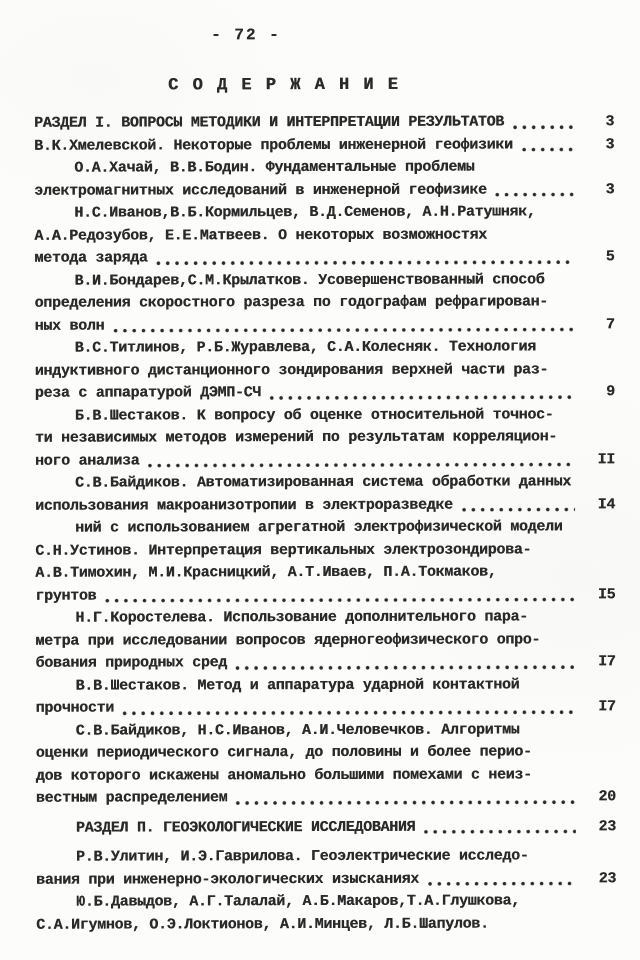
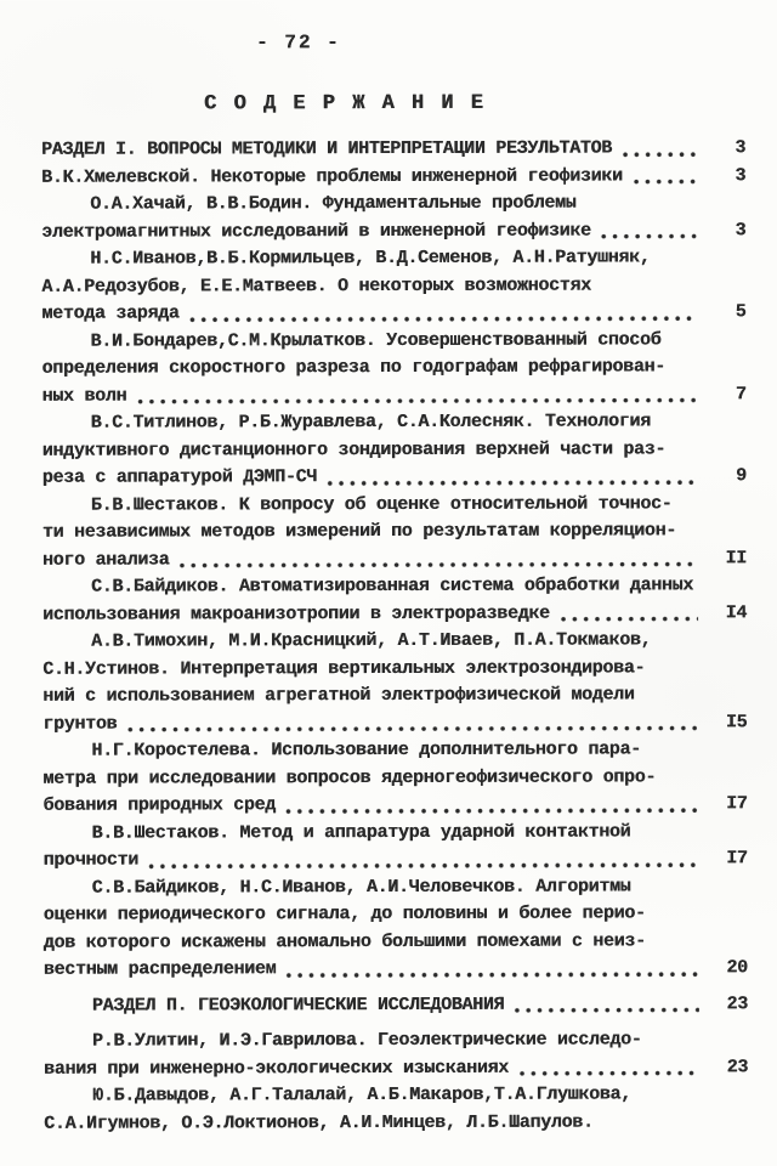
  - 72 -
  С О Д Е Р Ж А Н И Е
  РАЗДЕЛ I. ВОПРОСЫ МЕТОДИКИ И ИНТЕРПРЕТАЦИИ РЕЗУЛЬТАТОВ
  3
  В.К.Хмелевской. Некоторые проблемы инженерной геофизики
  3
  О.А.Хачай, В.В.Бодин. Фундаментальные проблемы
  электромагнитных исследований в инженерной геофизике
  3
  Н.С.Иванов,В.Б.Кормильцев, В.Д.Семенов, А.Н.Ратушняк,
  А.А.Редозубов, Е.Е.Матвеев. О некоторых возможностях
  метода заряда
  5
  В.И.Бондарев,С.М.Крылатков. Усовершенствованный способ
  определения скоростного разреза по годографам рефрагирован-
  ных волн
  7
  В.С.Титлинов, Р.Б.Журавлева, С.А.Колесняк. Технология
  индуктивного дистанционного зондирования верхней части раз-
  реза с аппаратурой ДЭМП-СЧ
  9
  Б.В.Шестаков. К вопросу об оценке относительной точнос-
  ти независимых методов измерений по результатам корреляцион-
  ного анализа
  II
  С.В.Байдиков. Автоматизированная система обработки данных
  использования макроанизотропии в электроразведке
  I4
- ний с использованием агрегатной электрофизической модели
+ А.В.Тимохин, М.И.Красницкий, А.Т.Иваев, П.А.Токмаков,
  С.Н.Устинов. Интерпретация вертикальных электрозондирова-
- А.В.Тимохин, М.И.Красницкий, А.Т.Иваев, П.А.Токмаков,
+ ний с использованием агрегатной электрофизической модели
  грунтов
  I5
  Н.Г.Коростелева. Использование дополнительного пара-
  метра при исследовании вопросов ядерногеофизического опро-
  бования природных сред
  I7
  В.В.Шестаков. Метод и аппаратура ударной контактной
  прочности
  I7
  С.В.Байдиков, Н.С.Иванов, А.И.Человечков. Алгоритмы
  оценки периодического сигнала, до половины и более перио-
  дов которого искажены аномально большими помехами с неиз-
  вестным распределением
  20
  РАЗДЕЛ П. ГЕОЭКОЛОГИЧЕСКИЕ ИССЛЕДОВАНИЯ
  23
  Р.В.Улитин, И.Э.Гаврилова. Геоэлектрические исследо-
  вания при инженерно-экологических изысканиях
  23
  Ю.Б.Давыдов, А.Г.Талалай, А.Б.Макаров,Т.А.Глушкова,
  С.А.Игумнов, О.Э.Локтионов, А.И.Минцев, Л.Б.Шапулов.
